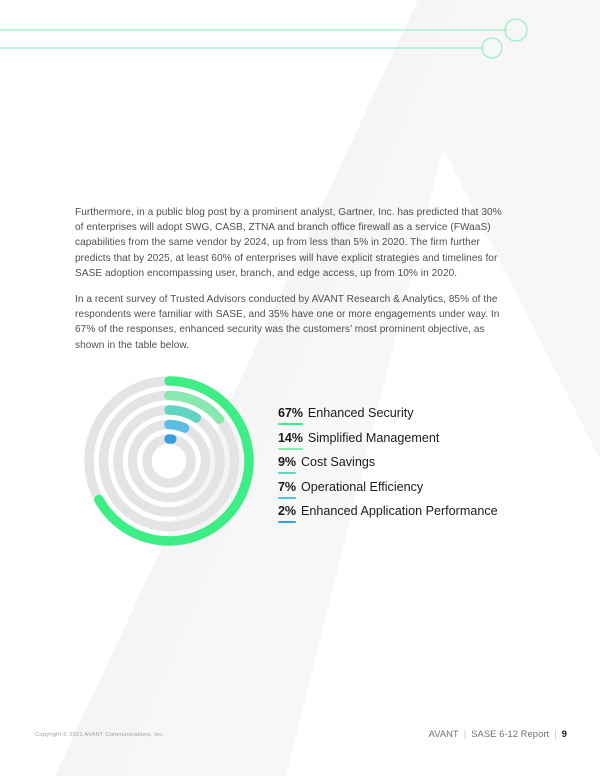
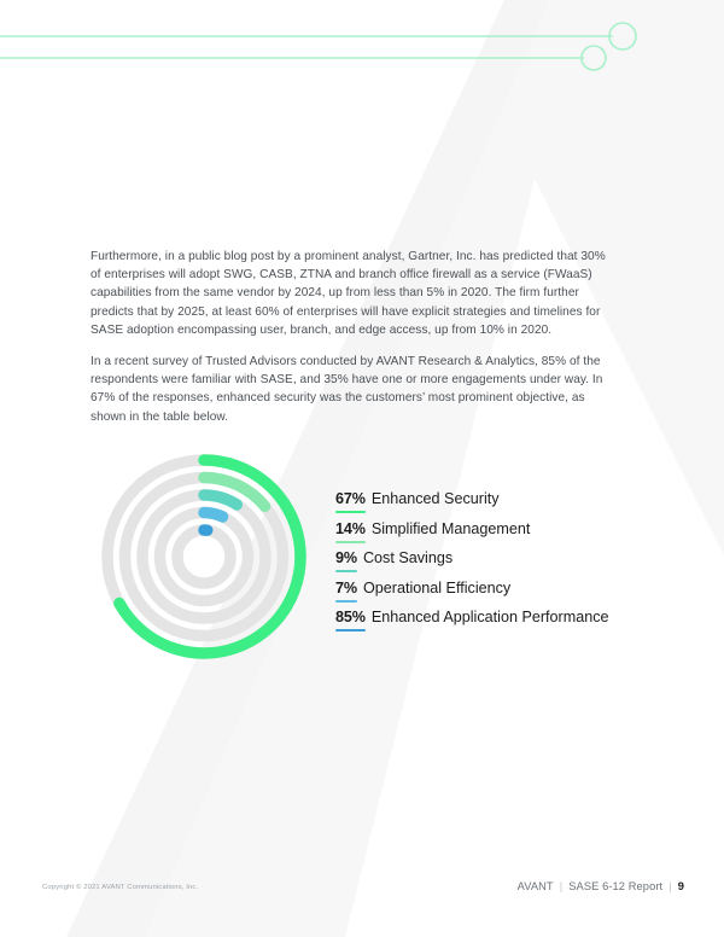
  Furthermore, in a public blog post by a prominent analyst, Gartner, Inc. has predicted that 30% of enterprises will adopt SWG, CASB, ZTNA and branch office firewall as a service (FWaaS) capabilities from the same vendor by 2024, up from less than 5% in 2020. The firm further predicts that by 2025, at least 60% of enterprises will have explicit strategies and timelines for SASE adoption encompassing user, branch, and edge access, up from 10% in 2020.
  In a recent survey of Trusted Advisors conducted by AVANT Research & Analytics, 85% of the respondents were familiar with SASE, and 35% have one or more engagements under way. In 67% of the responses, enhanced security was the customers’ most prominent objective, as shown in the table below.
  67%
  Enhanced Security
  14%
  Simplified Management
  9%
  Cost Savings
  7%
  Operational Efficiency
- 2%
+ 85%
  Enhanced Application Performance
  AVANT
  |
  SASE 6-12 Report
  |
  9
